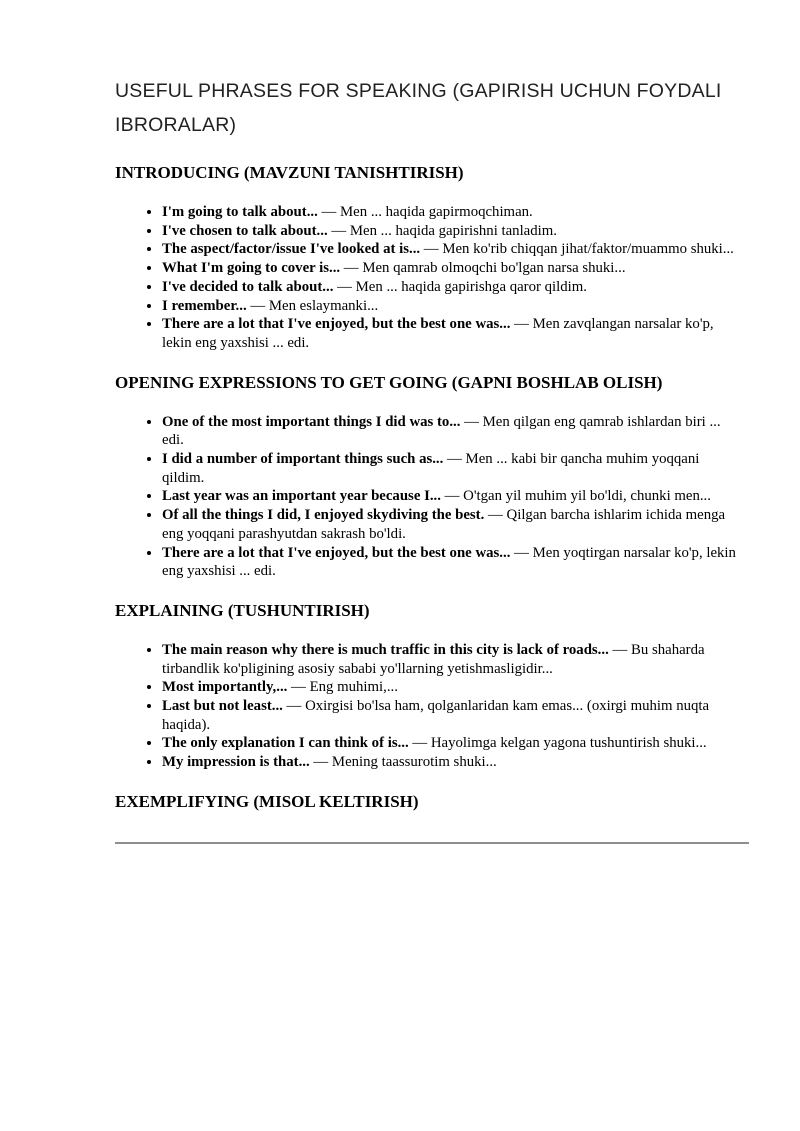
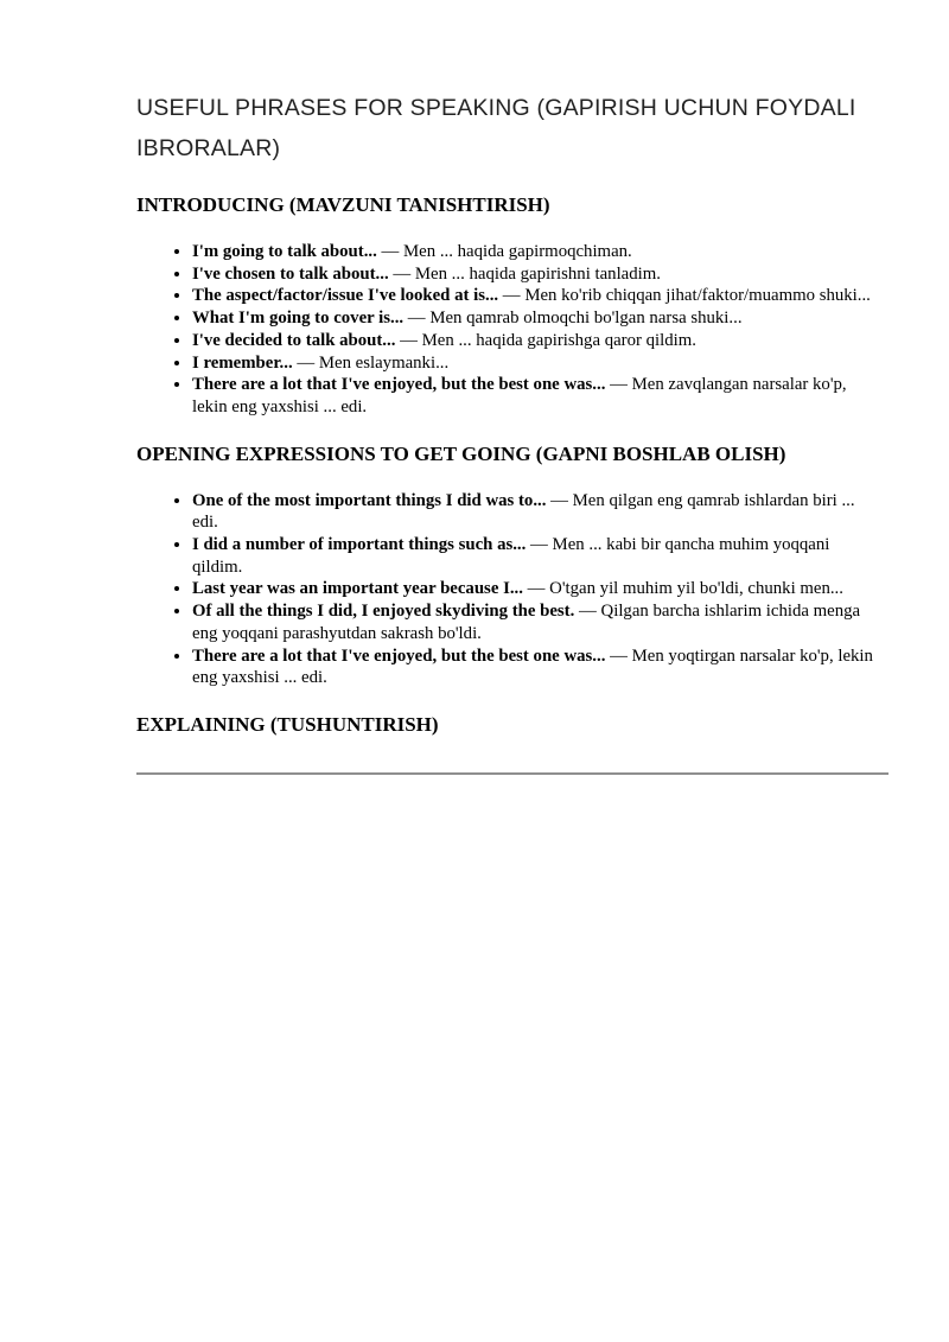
  USEFUL PHRASES FOR SPEAKING (GAPIRISH UCHUN FOYDALI IBRORALAR)
  INTRODUCING (MAVZUNI TANISHTIRISH)
  I'm going to talk about... — Men ... haqida gapirmoqchiman.
  I've chosen to talk about... — Men ... haqida gapirishni tanladim.
  The aspect/factor/issue I've looked at is... — Men ko'rib chiqqan jihat/faktor/muammo shuki...
  What I'm going to cover is... — Men qamrab olmoqchi bo'lgan narsa shuki...
  I've decided to talk about... — Men ... haqida gapirishga qaror qildim.
  I remember... — Men eslaymanki...
  There are a lot that I've enjoyed, but the best one was... — Men zavqlangan narsalar ko'p, lekin eng yaxshisi ... edi.
  OPENING EXPRESSIONS TO GET GOING (GAPNI BOSHLAB OLISH)
  One of the most important things I did was to... — Men qilgan eng qamrab ishlardan biri ... edi.
  I did a number of important things such as... — Men ... kabi bir qancha muhim yoqqani qildim.
  Last year was an important year because I... — O'tgan yil muhim yil bo'ldi, chunki men...
  Of all the things I did, I enjoyed skydiving the best. — Qilgan barcha ishlarim ichida menga eng yoqqani parashyutdan sakrash bo'ldi.
  There are a lot that I've enjoyed, but the best one was... — Men yoqtirgan narsalar ko'p, lekin eng yaxshisi ... edi.
  EXPLAINING (TUSHUNTIRISH)
- The main reason why there is much traffic in this city is lack of roads... — Bu shaharda tirbandlik ko'pligining asosiy sababi yo'llarning yetishmasligidir...
- Most importantly,... — Eng muhimi,...
- Last but not least... — Oxirgisi bo'lsa ham, qolganlaridan kam emas... (oxirgi muhim nuqta haqida).
- The only explanation I can think of is... — Hayolimga kelgan yagona tushuntirish shuki...
- My impression is that... — Mening taassurotim shuki...
- EXEMPLIFYING (MISOL KELTIRISH)
